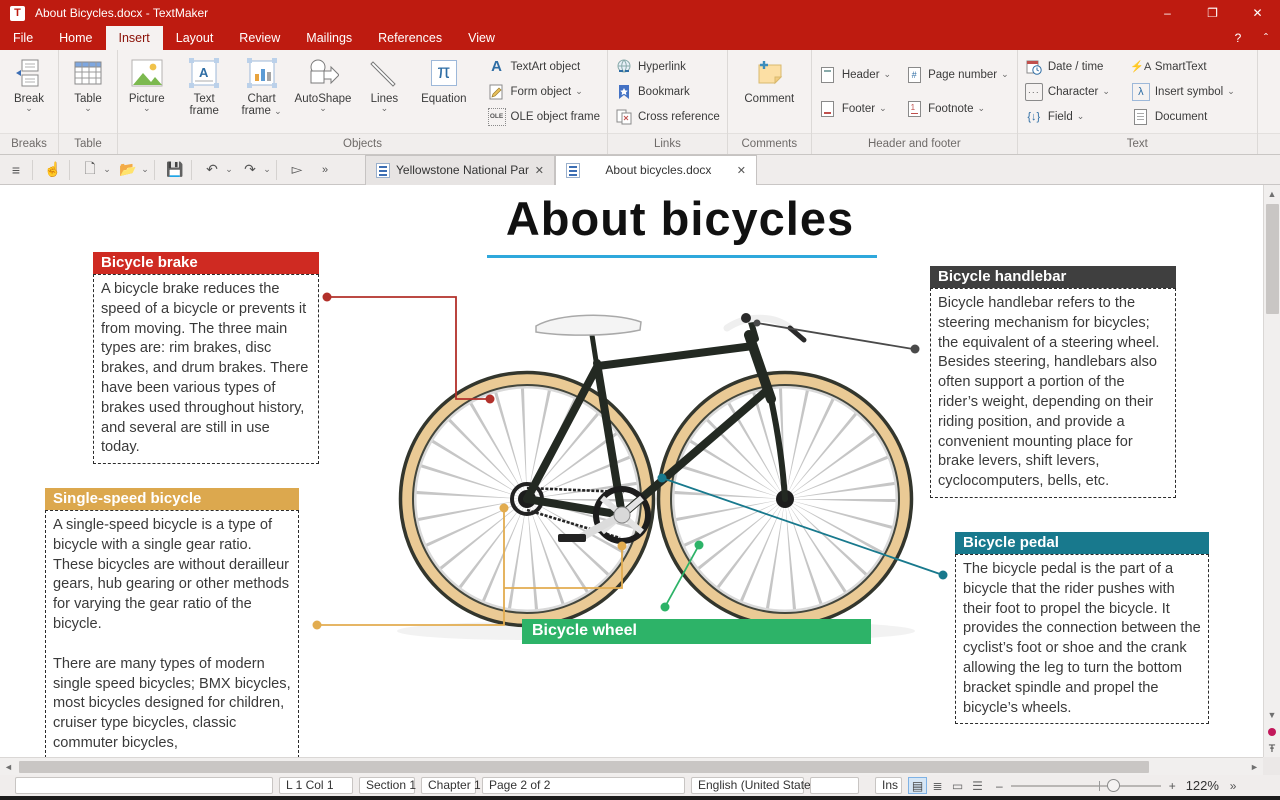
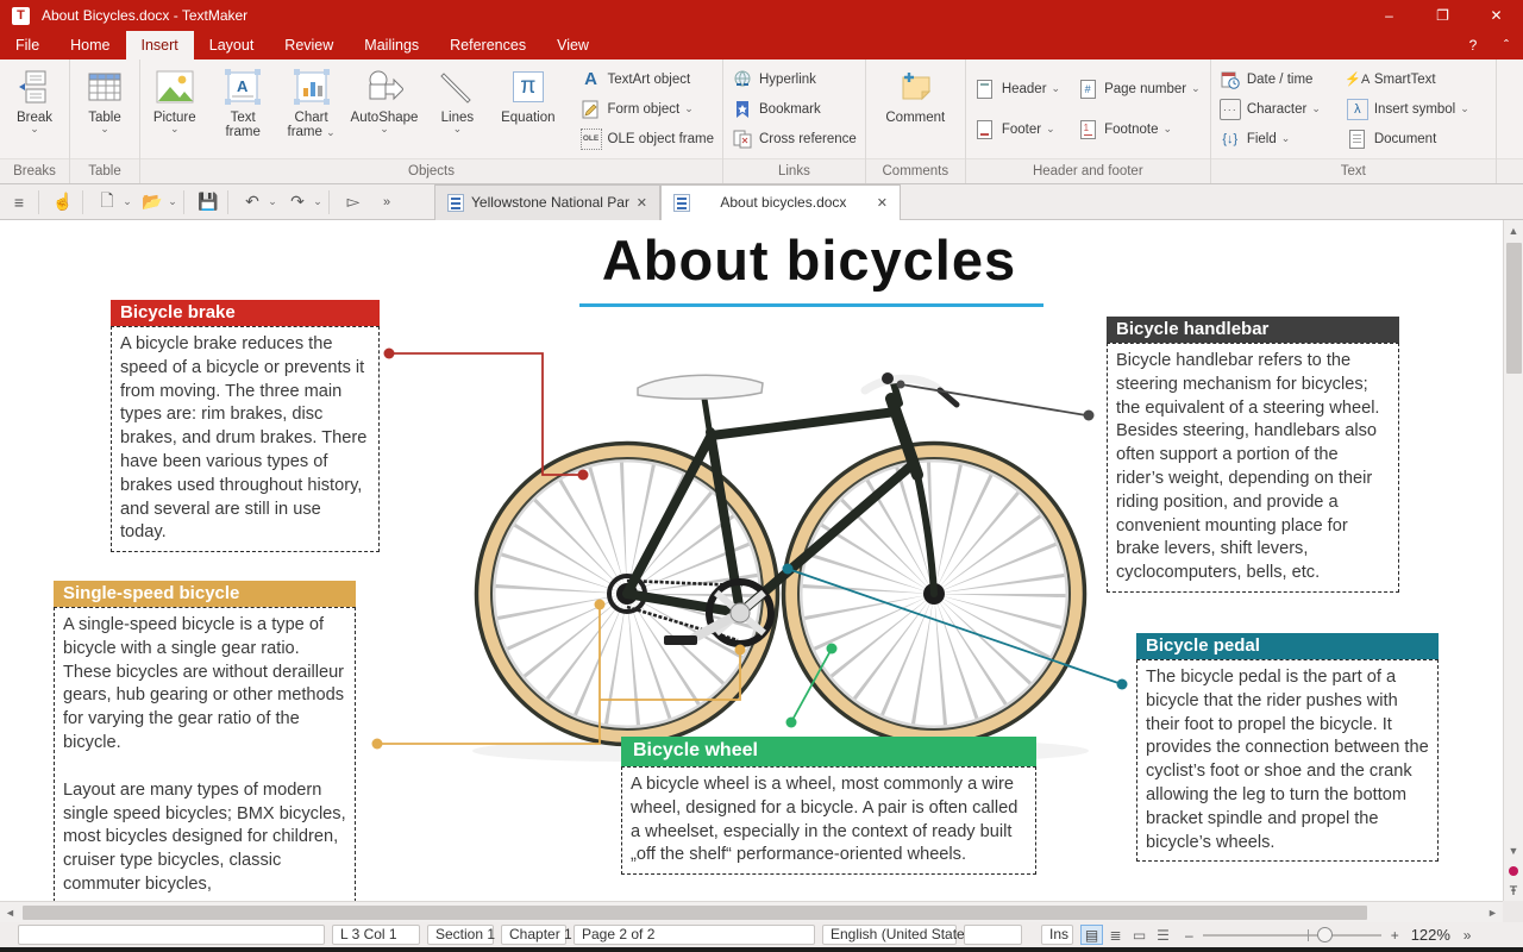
  T
  About Bicycles.docx - TextMaker
  –
  ❐
  ✕
  File
  Home
  Insert
  Layout
  Review
  Mailings
  References
  View
  ?
  ˆ
  Break
  ⌄
  Breaks
  Table
  ⌄
  Table
  Picture
  ⌄
  A
  Text
  frame
  Chart
  frame ⌄
  AutoShape
  ⌄
  Lines
  ⌄
  π
  Equation
  A
  TextArt object
  Form object
  ⌄
  OLE object frame
  Objects
  Hyperlink
  Bookmark
  Cross reference
  Links
  Comment
  Comments
  Header
  ⌄
  Footer
  ⌄
  #
  Page number
  ⌄
  1
  Footnote
  ⌄
  Header and footer
  Date / time
  ···
  Character
  ⌄
  {↓}
  Field
  ⌄
  ⚡A
  SmartText
  λ
  Insert symbol
  ⌄
  Document
  Text
  ≡
  ☝
  🗋
  ⌄
  📂
  ⌄
  💾
  ↶
  ⌄
  ↷
  ⌄
  ▻
  »
  Yellowstone National Par
  ✕
  About bicycles.docx
  ✕
  About bicycles
  Bicycle brake
  A bicycle brake reduces the speed of a bicycle or prevents it from moving. The three main types are: rim brakes, disc brakes, and drum brakes. There have been various types of brakes used throughout history, and several are still in use today.
  Single-speed bicycle
  A single-speed bicycle is a type of bicycle with a single gear ratio. These bicycles are without derailleur gears, hub gearing or other methods for varying the gear ratio of the bicycle.
- There are many types of modern single speed bicycles; BMX bicycles, most bicycles designed for children, cruiser type bicycles, classic commuter bicycles,
+ Layout are many types of modern single speed bicycles; BMX bicycles, most bicycles designed for children, cruiser type bicycles, classic commuter bicycles,
  Bicycle handlebar
  Bicycle handlebar refers to the steering mechanism for bicycles; the equivalent of a steering wheel. Besides steering, handlebars also often support a portion of the rider’s weight, depending on their riding position, and provide a convenient mounting place for brake levers, shift levers, cyclocomputers, bells, etc.
  Bicycle pedal
  The bicycle pedal is the part of a bicycle that the rider pushes with their foot to propel the bicycle. It provides the connection between the cyclist’s foot or shoe and the crank allowing the leg to turn the bottom bracket spindle and propel the bicycle’s wheels.
  Bicycle wheel
+ A bicycle wheel is a wheel, most commonly a wire wheel, designed for a bicycle. A pair is often called a wheelset, especially in the context of ready built „off the shelf“ performance-oriented wheels.
  ▲
  ▼
  Ŧ
  ◄
  ►
- L 1 Col 1
+ L 3 Col 1
  Section 1
  Chapter 1
  Page 2 of 2
  English (United State
  Ins
  ▤
  ≣
  ▭
  ☰
  –
  +
  122%
  »
